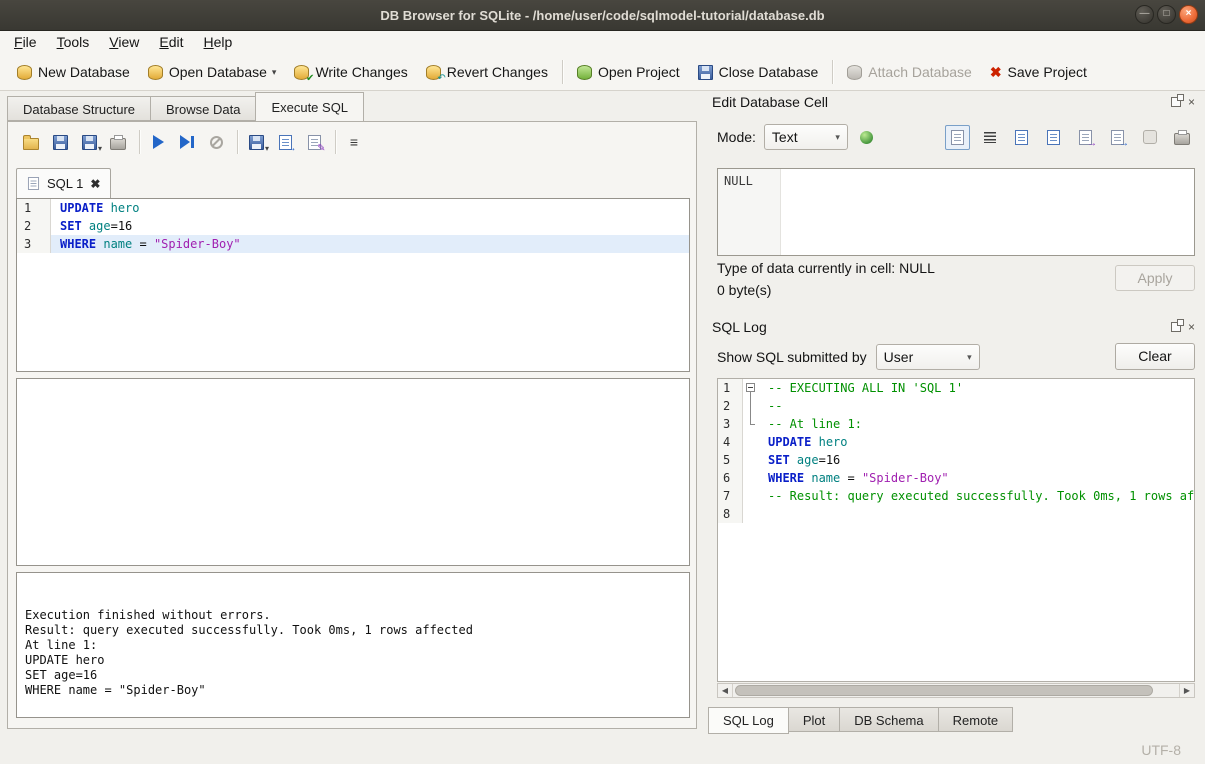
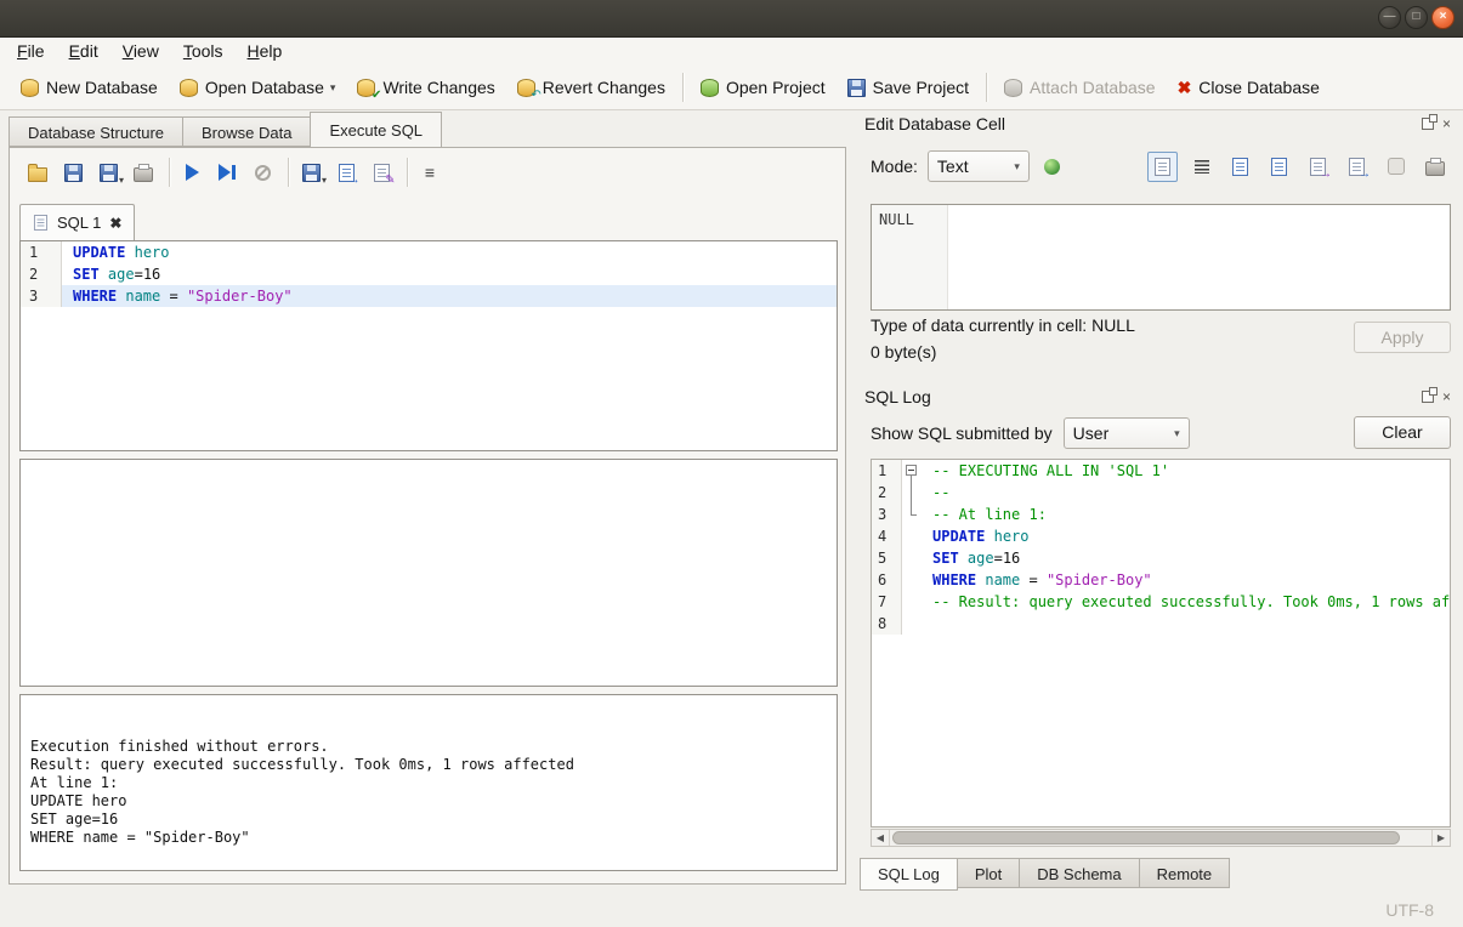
- DB Browser for SQLite - /home/user/code/sqlmodel-tutorial/database.db
  —
  □
  ×
  File
- Tools
+ Edit
  View
- Edit
+ Tools
  Help
  New Database
  Open Database
  ▾
  ✔
  Write Changes
  ↶
  Revert Changes
  Open Project
- Close Database
+ Save Project
  Attach Database
  ✖
- Save Project
+ Close Database
  Database Structure
  Browse Data
  Execute SQL
  ▾
  ▾
  →
  ✎
  ≡
  SQL 1
  ✖
  1
  UPDATE hero
  2
  SET age=16
  3
  WHERE name = "Spider-Boy"
  Execution finished without errors.
  Result: query executed successfully. Took 0ms, 1 rows affected
  At line 1:
  UPDATE hero
  SET age=16
  WHERE name = "Spider-Boy"
  Edit Database Cell
  ×
  Mode:
  Text
  ▾
  →
  →
  NULL
  Type of data currently in cell: NULL
  0 byte(s)
  Apply
  SQL Log
  ×
  Show SQL submitted by
  User
  ▾
  Clear
  1
  -- EXECUTING ALL IN 'SQL 1'
  2
  --
  3
  -- At line 1:
  4
  UPDATE hero
  5
  SET age=16
  6
  WHERE name = "Spider-Boy"
  7
  -- Result: query executed successfully. Took 0ms, 1 rows af
  8
  ◀
  ▶
  SQL Log
  Plot
  DB Schema
  Remote
  UTF-8
